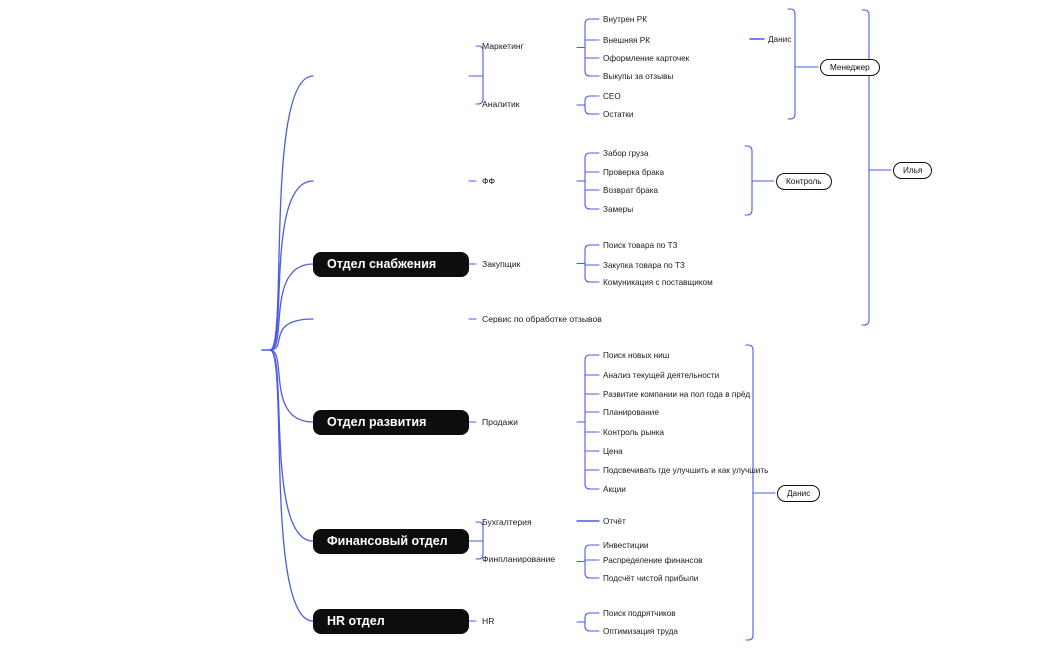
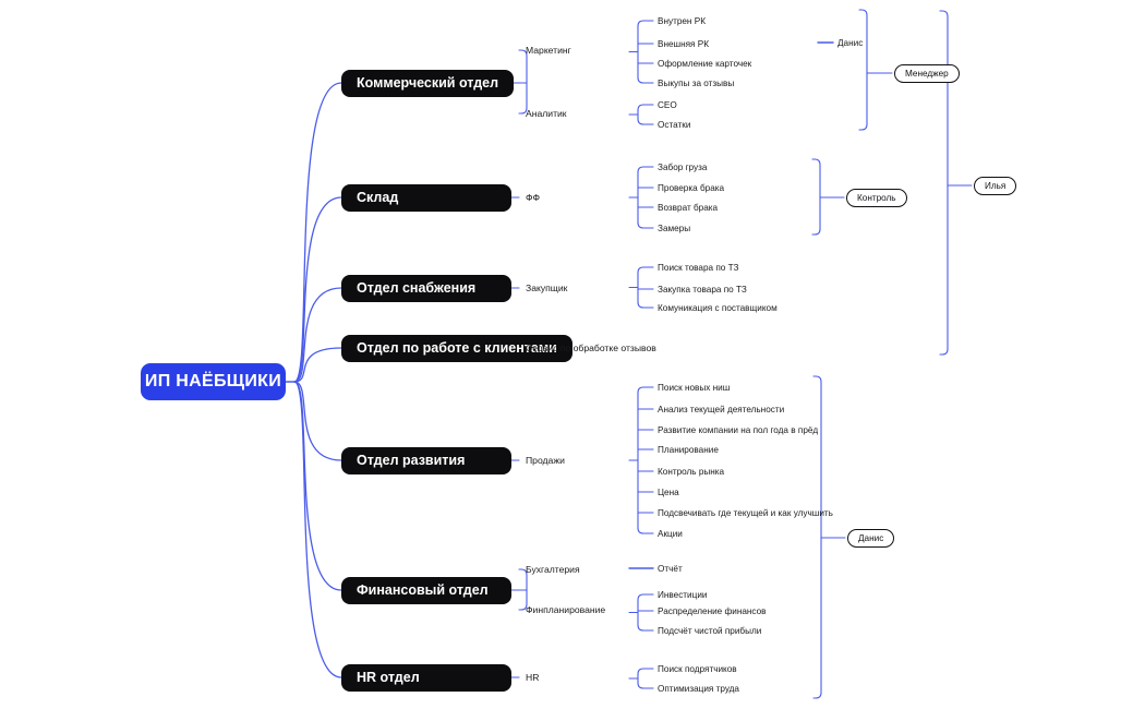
+ ИП НАЁБЩИКИ
+ Коммерческий отдел
  Маркетинг
  Внутрен РК
  Внешняя РК
  Оформление карточек
  Выкупы за отзывы
  Аналитик
  СЕО
  Остатки
+ Склад
  ФФ
  Забор груза
  Проверка брака
  Возврат брака
  Замеры
  Отдел снабжения
  Закупщик
  Поиск товара по ТЗ
  Закупка товара по ТЗ
  Комуникация с поставщиком
+ Отдел по работе с клиентами
  Сервис по обработке отзывов
  Отдел развития
  Продажи
  Поиск новых ниш
  Анализ текущей деятельности
  Развитие компании на пол года в прёд
  Планирование
  Контроль рынка
  Цена
- Подсвечивать где улучшить и как улучшить
+ Подсвечивать где текущей и как улучшить
  Акции
  Финансовый отдел
  Бухгалтерия
  Отчёт
  Финпланирование
  Инвестиции
  Распределение финансов
  Подсчёт чистой прибыли
  HR отдел
  HR
  Поиск подрятчиков
  Оптимизация труда
  Данис
  Менеджер
  Контроль
  Илья
  Данис
